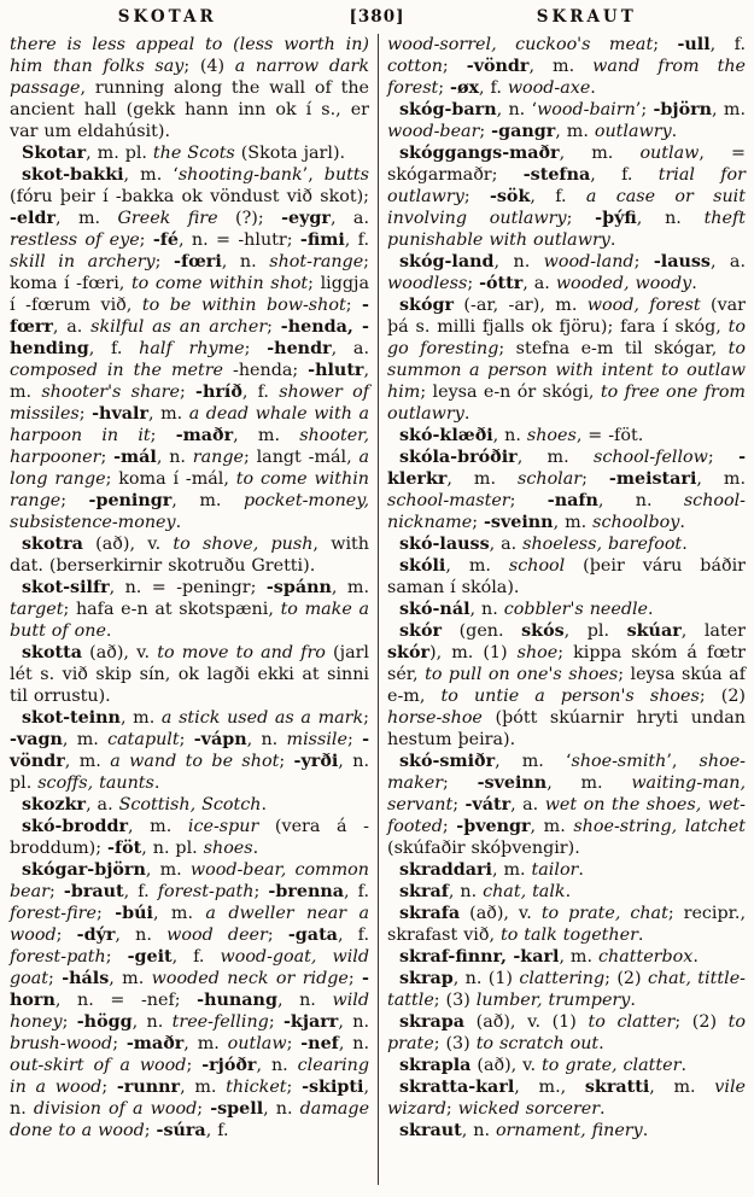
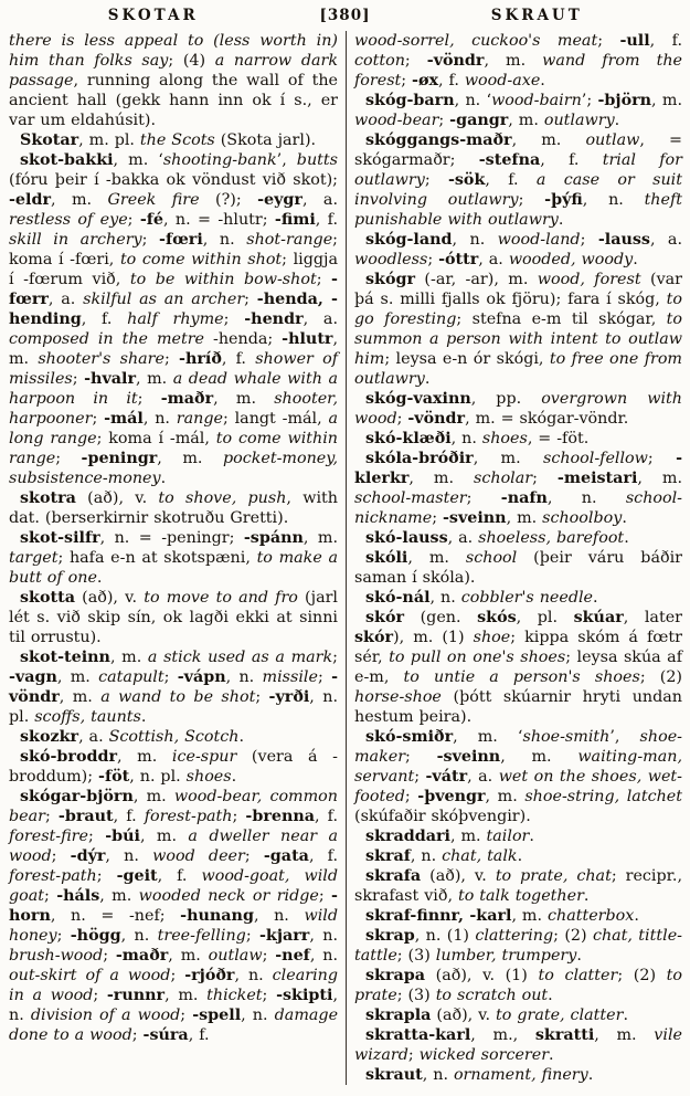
  SKOTAR
  [380]
  SKRAUT
  there is less appeal to (less worth in) him than folks say; (4) a narrow dark passage, running along the wall of the ancient hall (gekk hann inn ok í s., er var um eldahúsit).
  Skotar, m. pl. the Scots (Skota jarl).
  skot-bakki, m. ‘shooting-bank’, butts (fóru þeir í -bakka ok vöndust við skot); -eldr, m. Greek fire (?); -eygr, a. restless of eye; -fé, n. = -hlutr; -fimi, f. skill in archery; -fœri, n. shot-range; koma í -fœri, to come within shot; liggja í -fœrum við, to be within bow-shot; -fœrr, a. skilful as an archer; -henda, -hending, f. half rhyme; -hendr, a. composed in the metre -henda; -hlutr, m. shooter's share; -hríð, f. shower of missiles; -hvalr, m. a dead whale with a harpoon in it; -maðr, m. shooter, harpooner; -mál, n. range; langt -mál, a long range; koma í -mál, to come within range; -peningr, m. pocket-money, subsistence-money.
  skotra (að), v. to shove, push, with dat. (berserkirnir skotruðu Gretti).
  skot-silfr, n. = -peningr; -spánn, m. target; hafa e-n at skotspæni, to make a butt of one.
  skotta (að), v. to move to and fro (jarl lét s. við skip sín, ok lagði ekki at sinni til orrustu).
  skot-teinn, m. a stick used as a mark; -vagn, m. catapult; -vápn, n. missile; -vöndr, m. a wand to be shot; -yrði, n. pl. scoffs, taunts.
  skozkr, a. Scottish, Scotch.
  skó-broddr, m. ice-spur (vera á -broddum); -föt, n. pl. shoes.
  skógar-björn, m. wood-bear, common bear; -braut, f. forest-path; -brenna, f. forest-fire; -búi, m. a dweller near a wood; -dýr, n. wood deer; -gata, f. forest-path; -geit, f. wood-goat, wild goat; -háls, m. wooded neck or ridge; -horn, n. = -nef; -hunang, n. wild honey; -högg, n. tree-felling; -kjarr, n. brush-wood; -maðr, m. outlaw; -nef, n. out-skirt of a wood; -rjóðr, n. clearing in a wood; -runnr, m. thicket; -skipti, n. division of a wood; -spell, n. damage done to a wood; -súra, f.
  wood-sorrel, cuckoo's meat; -ull, f. cotton; -vöndr, m. wand from the forest; -øx, f. wood-axe.
  skóg-barn, n. ‘wood-bairn’; -björn, m. wood-bear; -gangr, m. outlawry.
  skóggangs-maðr, m. outlaw, = skógarmaðr; -stefna, f. trial for outlawry; -sök, f. a case or suit involving outlawry; -þýfi, n. theft punishable with outlawry.
  skóg-land, n. wood-land; -lauss, a. woodless; -óttr, a. wooded, woody.
  skógr (-ar, -ar), m. wood, forest (var þá s. milli fjalls ok fjöru); fara í skóg, to go foresting; stefna e-m til skógar, to summon a person with intent to outlaw him; leysa e-n ór skógi, to free one from outlawry.
+ skóg-vaxinn, pp. overgrown with wood; -vöndr, m. = skógar-vöndr.
  skó-klæði, n. shoes, = -föt.
  skóla-bróðir, m. school-fellow; -klerkr, m. scholar; -meistari, m. school-master; -nafn, n. school-nickname; -sveinn, m. schoolboy.
  skó-lauss, a. shoeless, barefoot.
  skóli, m. school (þeir váru báðir saman í skóla).
  skó-nál, n. cobbler's needle.
  skór (gen. skós, pl. skúar, later skór), m. (1) shoe; kippa skóm á fœtr sér, to pull on one's shoes; leysa skúa af e-m, to untie a person's shoes; (2) horse-shoe (þótt skúarnir hryti undan hestum þeira).
  skó-smiðr, m. ‘shoe-smith’, shoe-maker; -sveinn, m. waiting-man, servant; -vátr, a. wet on the shoes, wet-footed; -þvengr, m. shoe-string, latchet (skúfaðir skóþvengir).
  skraddari, m. tailor.
  skraf, n. chat, talk.
  skrafa (að), v. to prate, chat; recipr., skrafast við, to talk together.
  skraf-finnr, -karl, m. chatterbox.
  skrap, n. (1) clattering; (2) chat, tittle-tattle; (3) lumber, trumpery.
  skrapa (að), v. (1) to clatter; (2) to prate; (3) to scratch out.
  skrapla (að), v. to grate, clatter.
  skratta-karl, m., skratti, m. vile wizard; wicked sorcerer.
  skraut, n. ornament, finery.
